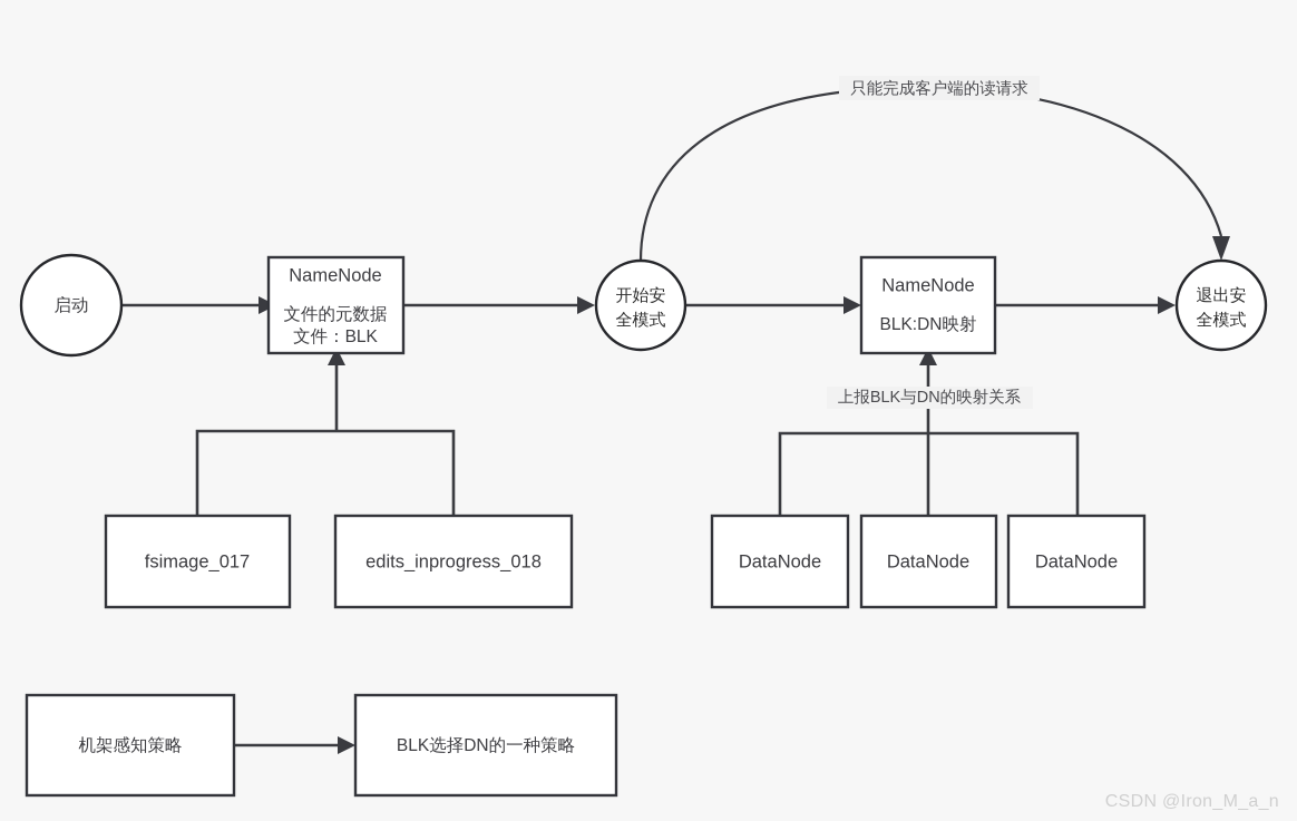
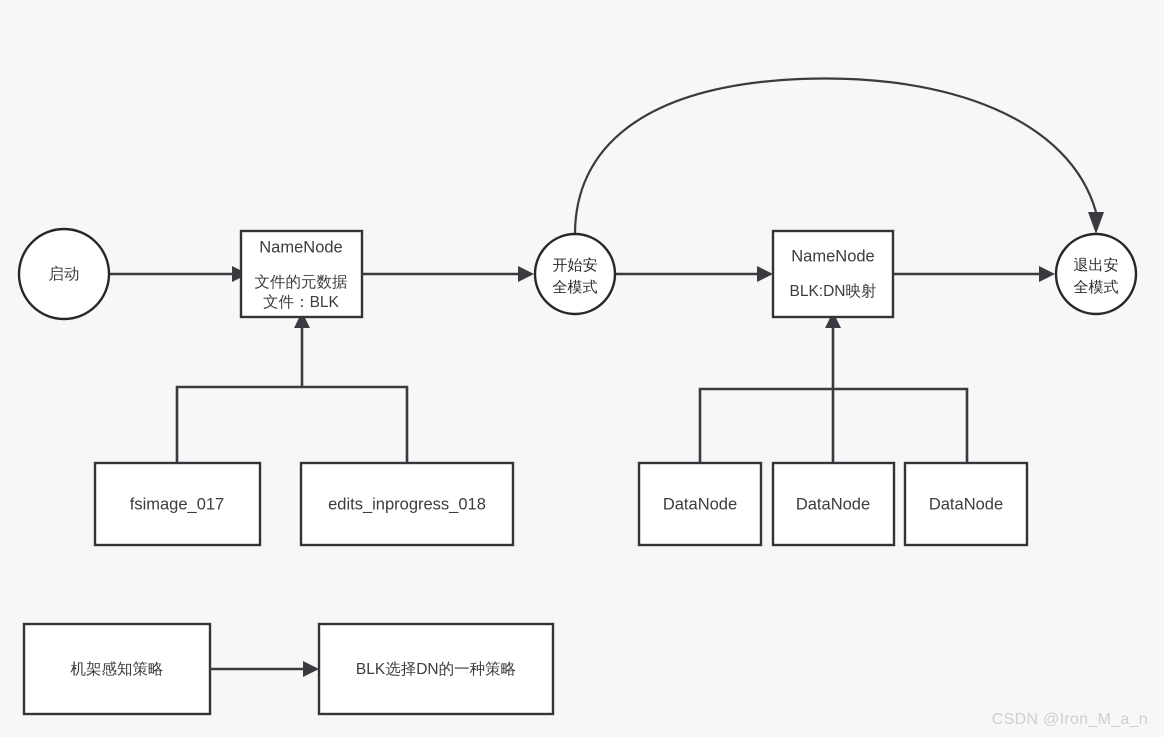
  启动
  NameNode
  文件的元数据
  文件：BLK
  开始安
  全模式
  NameNode
  BLK:DN映射
  退出安
  全模式
  fsimage_017
  edits_inprogress_018
  DataNode
  DataNode
  DataNode
  机架感知策略
  BLK选择DN的一种策略
- 只能完成客户端的读请求
- 上报BLK与DN的映射关系
  CSDN @Iron_M_a_n
